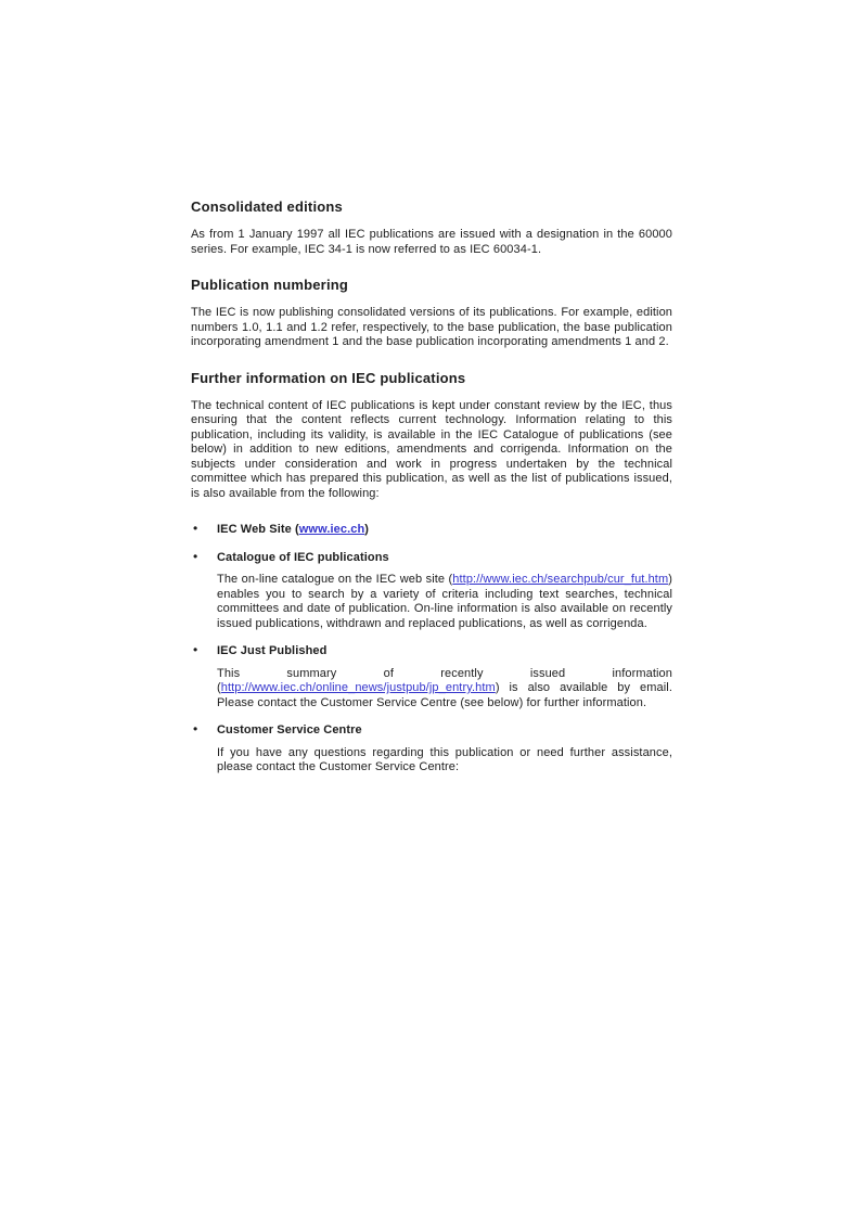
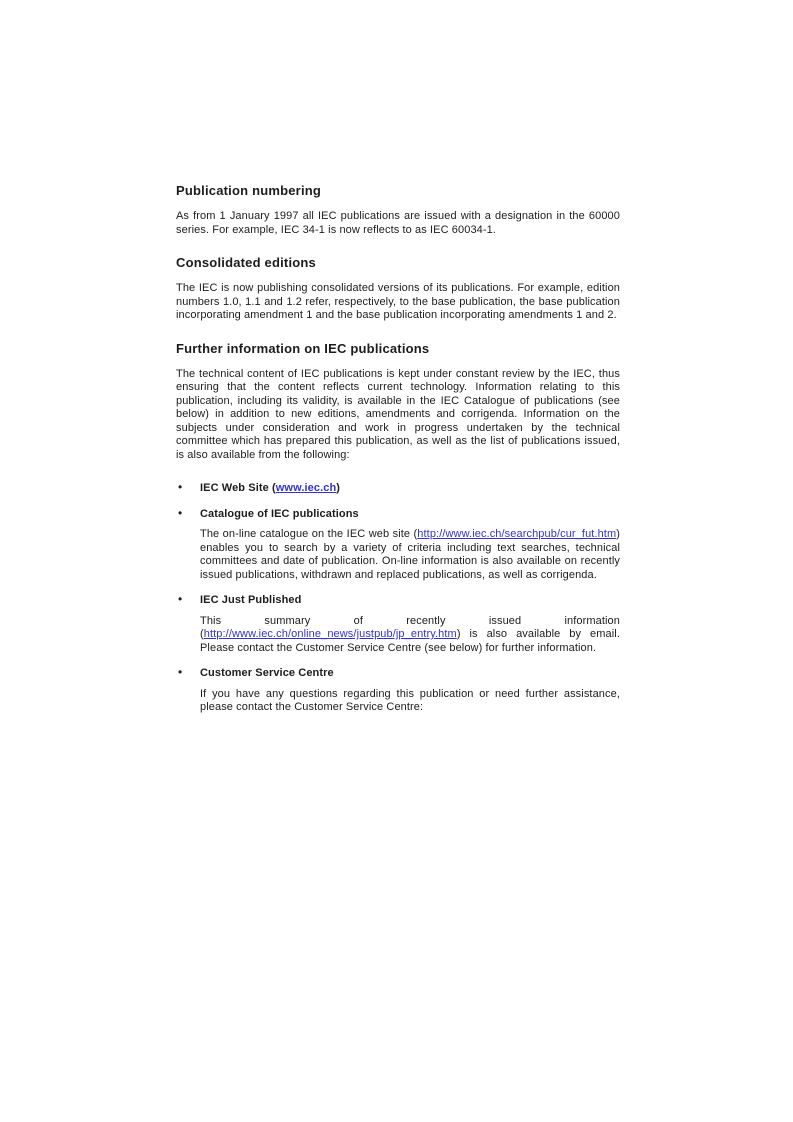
- Consolidated editions
+ Publication numbering
- As from 1 January 1997 all IEC publications are issued with a designation in the 60000 series. For example, IEC 34-1 is now referred to as IEC 60034-1.
+ As from 1 January 1997 all IEC publications are issued with a designation in the 60000 series. For example, IEC 34-1 is now reflects to as IEC 60034-1.
- Publication numbering
+ Consolidated editions
  The IEC is now publishing consolidated versions of its publications. For example, edition numbers 1.0, 1.1 and 1.2 refer, respectively, to the base publication, the base publication incorporating amendment 1 and the base publication incorporating amendments 1 and 2.
  Further information on IEC publications
  The technical content of IEC publications is kept under constant review by the IEC, thus ensuring that the content reflects current technology. Information relating to this publication, including its validity, is available in the IEC Catalogue of publications (see below) in addition to new editions, amendments and corrigenda. Information on the subjects under consideration and work in progress undertaken by the technical committee which has prepared this publication, as well as the list of publications issued, is also available from the following:
  •
  IEC Web Site (www.iec.ch)
  •
  Catalogue of IEC publications
  The on-line catalogue on the IEC web site (http://www.iec.ch/searchpub/cur_fut.htm) enables you to search by a variety of criteria including text searches, technical committees and date of publication. On-line information is also available on recently issued publications, withdrawn and replaced publications, as well as corrigenda.
  •
  IEC Just Published
  This summary of recently issued information (http://www.iec.ch/online_news/justpub/jp_entry.htm) is also available by email. Please contact the Customer Service Centre (see below) for further information.
  •
  Customer Service Centre
  If you have any questions regarding this publication or need further assistance, please contact the Customer Service Centre:
